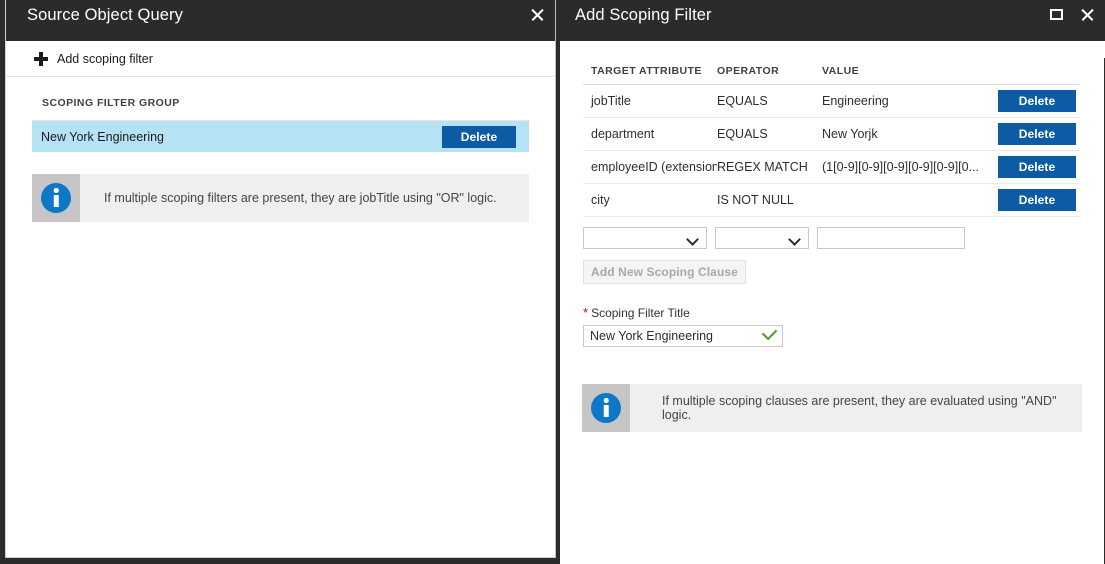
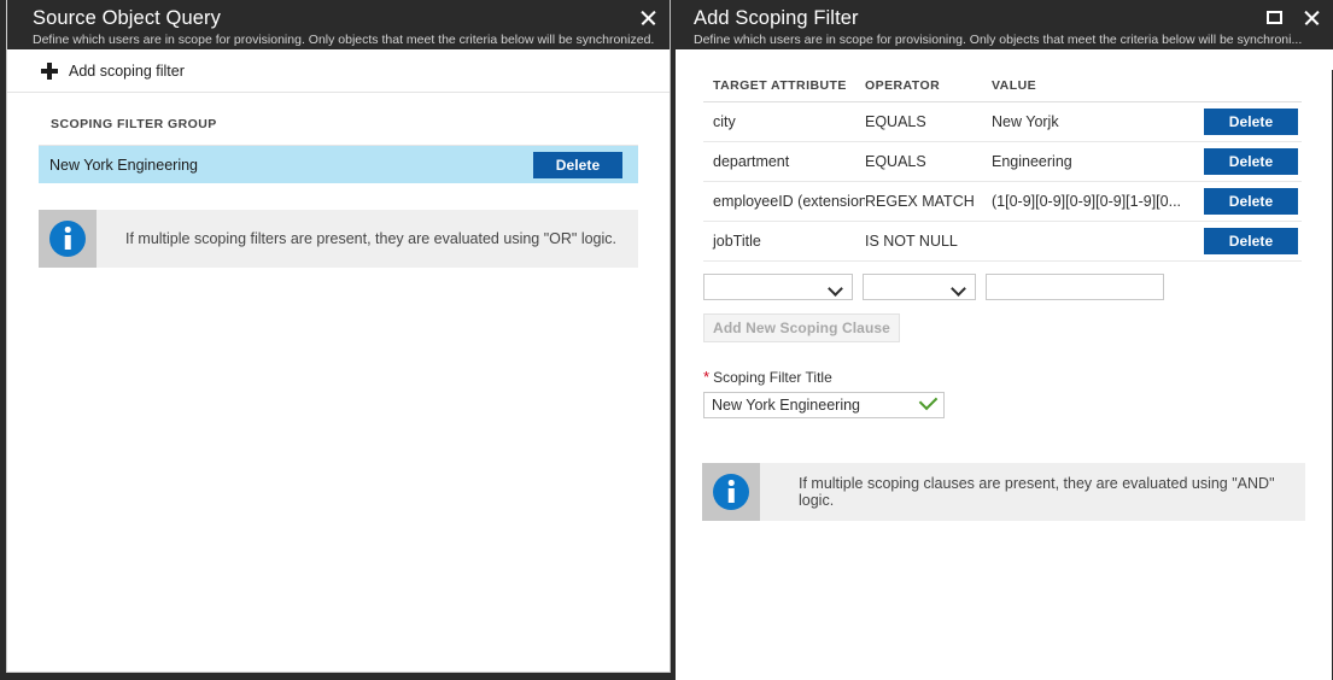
  Source Object Query
+ Define which users are in scope for provisioning. Only objects that meet the criteria below will be synchronized.
  Add scoping filter
  SCOPING FILTER GROUP
  New York Engineering
  Delete
- If multiple scoping filters are present, they are jobTitle using "OR" logic.
+ If multiple scoping filters are present, they are evaluated using "OR" logic.
  Add Scoping Filter
+ Define which users are in scope for provisioning. Only objects that meet the criteria below will be synchroni...
  TARGET ATTRIBUTE
  OPERATOR
  VALUE
- jobTitle
+ city
  EQUALS
- Engineering
+ New Yorjk
  Delete
  department
  EQUALS
- New Yorjk
+ Engineering
  Delete
  employeeID (extension
  REGEX MATCH
- (1[0-9][0-9][0-9][0-9][0-9][0...
+ (1[0-9][0-9][0-9][0-9][1-9][0...
  Delete
- city
+ jobTitle
  IS NOT NULL
  Delete
  Add New Scoping Clause
  * Scoping Filter Title
  New York Engineering
  If multiple scoping clauses are present, they are evaluated using "AND" logic.
